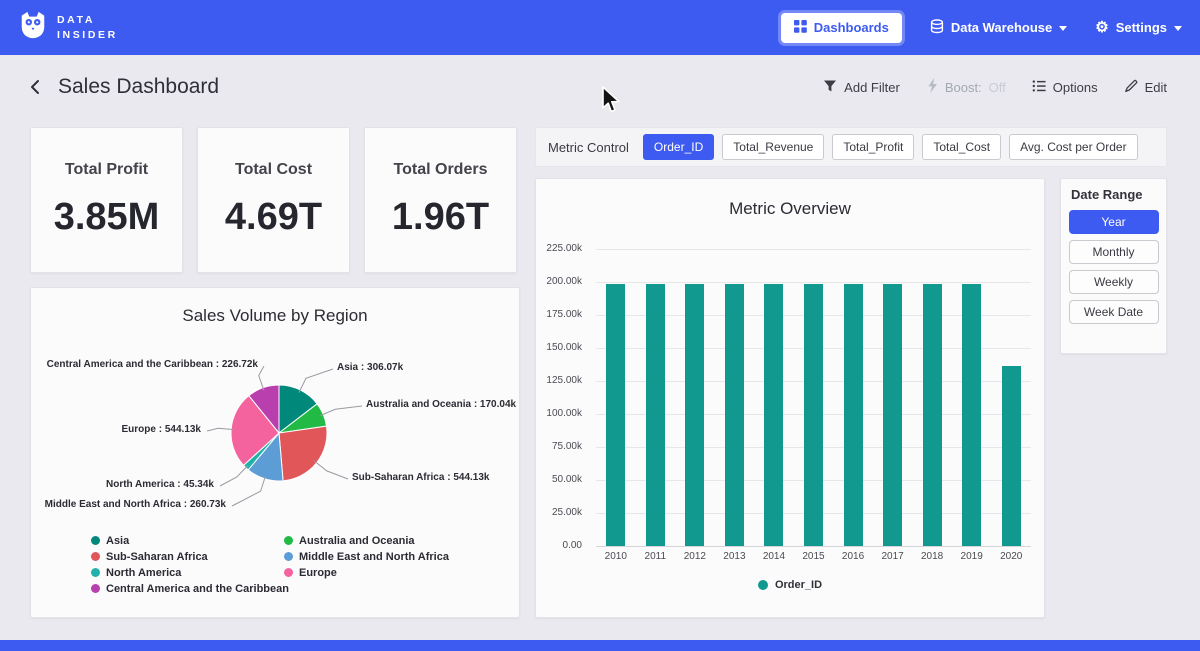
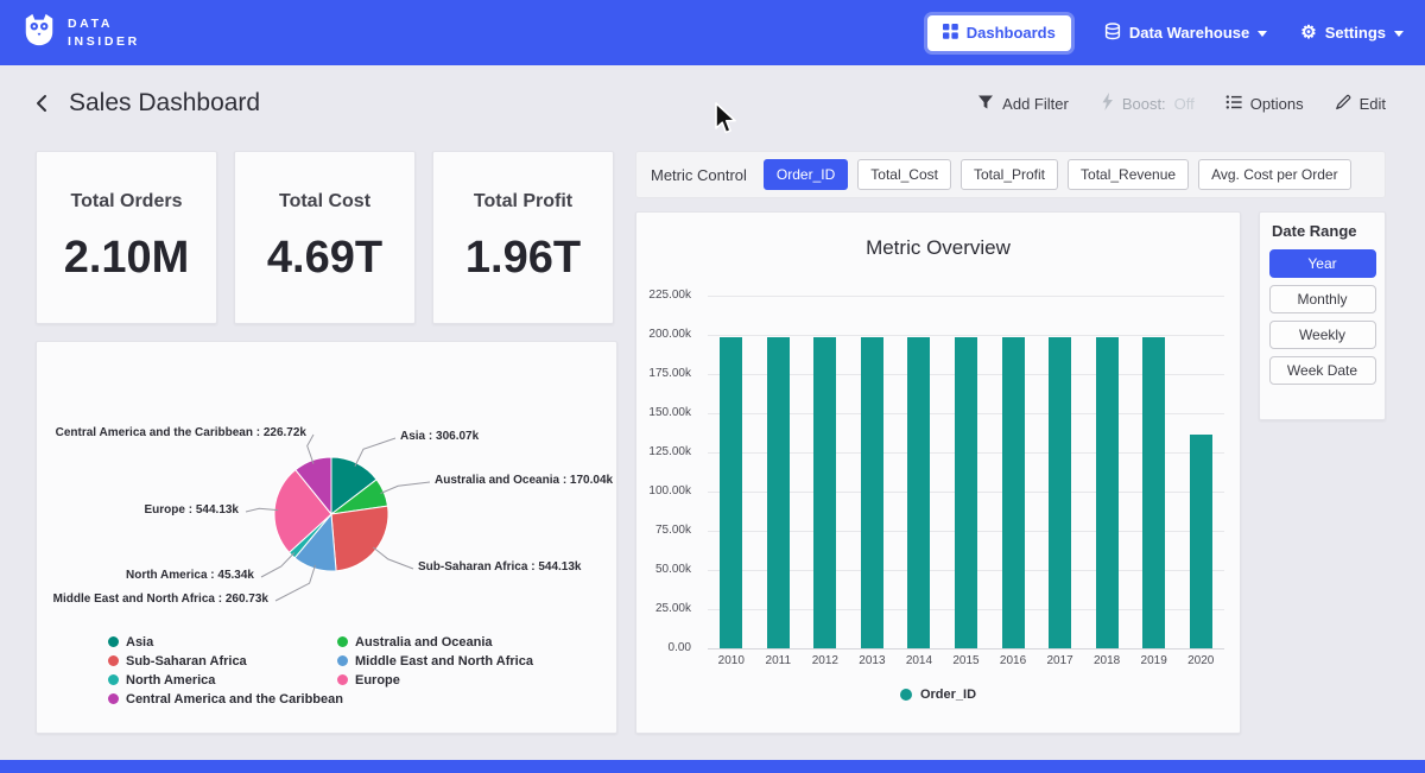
  DATA
  INSIDER
  Dashboards
  Data Warehouse
  ⚙
  Settings
  Sales Dashboard
  Add Filter
  Boost:
  Off
  Options
  Edit
- Total Profit
+ Total Orders
- 3.85M
+ 2.10M
  Total Cost
  4.69T
- Total Orders
+ Total Profit
  1.96T
  Metric Control
  Order_ID
- Total_Revenue
+ Total_Cost
  Total_Profit
- Total_Cost
+ Total_Revenue
  Avg. Cost per Order
  Metric Overview
  0.00
  25.00k
  50.00k
  75.00k
  100.00k
  125.00k
  150.00k
  175.00k
  200.00k
  225.00k
  2010
  2011
  2012
  2013
  2014
  2015
  2016
  2017
  2018
  2019
  2020
  Order_ID
  Date Range
  Year
  Monthly
  Weekly
  Week Date
- Sales Volume by Region
  Asia : 306.07k
  Australia and Oceania : 170.04k
  Sub-Saharan Africa : 544.13k
  Middle East and North Africa : 260.73k
  North America : 45.34k
  Europe : 544.13k
  Central America and the Caribbean : 226.72k
  Asia
  Sub-Saharan Africa
  North America
  Central America and the Caribbean
  Australia and Oceania
  Middle East and North Africa
  Europe
